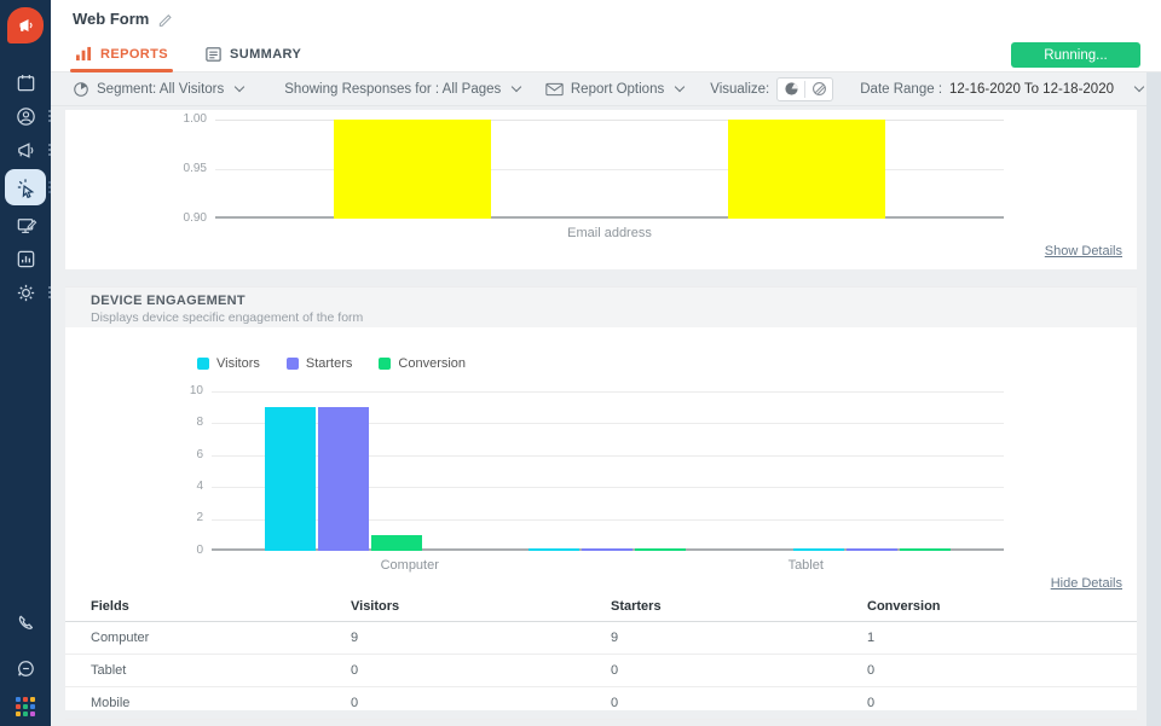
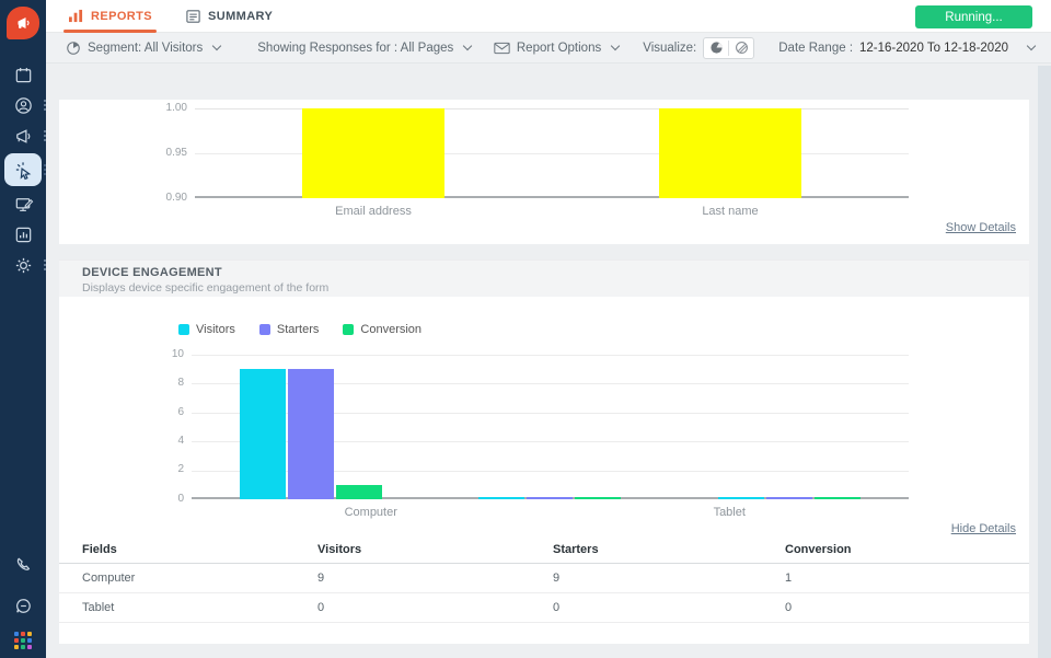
- Web Form
  REPORTS
  SUMMARY
  Running...
  Segment: All Visitors
  Showing Responses for : All Pages
  Report Options
  Visualize:
  Date Range :
  12-16-2020 To 12-18-2020
  1.00
  0.95
  0.90
  Email address
+ Last name
  Show Details
  DEVICE ENGAGEMENT
  Displays device specific engagement of the form
  Visitors
  Starters
  Conversion
  10
  8
  6
  4
  2
  0
  Computer
  Tablet
  Hide Details
  Fields	Visitors	Starters	Conversion
  Computer	9	9	1
  Tablet	0	0	0
- Mobile	0	0	0
